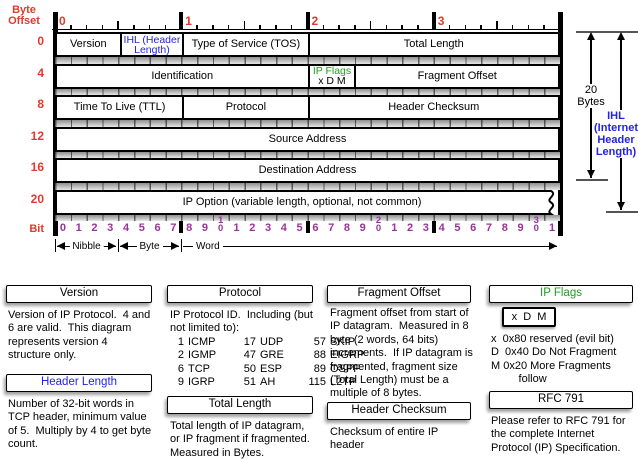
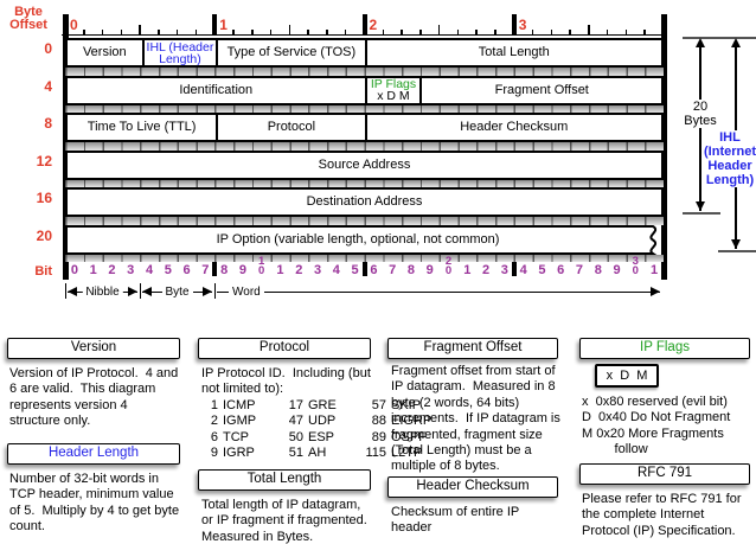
  Byte
  Offset
  Bit
  20
  Bytes
  IHL
  (Internet
  Header
  Length)
  0
  1
  2
  3
  Version
  IHL (Header Length)
  Type of Service (TOS)
  Total Length
  Identification
  IP Flags
  x D M
  Fragment Offset
  Time To Live (TTL)
  Protocol
  Header Checksum
  Source Address
  Destination Address
  IP Option (variable length, optional, not common)
  0
  4
  8
  12
  16
  20
  0
  1
  2
  3
  4
  5
  6
  7
  8
  9
  1
  0
  1
  2
  3
  4
  5
  6
  7
  8
  9
  2
  0
  1
  2
  3
  4
  5
  6
  7
  8
  9
  3
  0
  1
  Nibble
  Byte
  Word
  Version
  Version of IP Protocol. 4 and
  6 are valid. This diagram
  represents version 4
  structure only.
  Header Length
  Number of 32-bit words in
  TCP header, minimum value
  of 5. Multiply by 4 to get byte
  count.
  Protocol
  IP Protocol ID. Including (but
  not limited to):
  1
  ICMP
  17
- UDP
+ GRE
  57
  SKIP
  2
  IGMP
  47
- GRE
+ UDP
  88
  EIGRP
  6
  TCP
  50
  ESP
  89
  OSPF
  9
  IGRP
  51
  AH
  115
  L2TP
  Total Length
  Total length of IP datagram,
  or IP fragment if fragmented.
  Measured in Bytes.
  Fragment Offset
  Fragment offset from start of
  IP datagram. Measured in 8
  byte (2 words, 64 bits)
  increments. If IP datagram is
  fragmented, fragment size
  (Total Length) must be a
  multiple of 8 bytes.
  Header Checksum
  Checksum of entire IP
  header
  IP Flags
  x D M
  x 0x80 reserved (evil bit)
  D 0x40 Do Not Fragment
  M 0x20 More Fragments
  follow
  RFC 791
  Please refer to RFC 791 for
  the complete Internet
  Protocol (IP) Specification.
